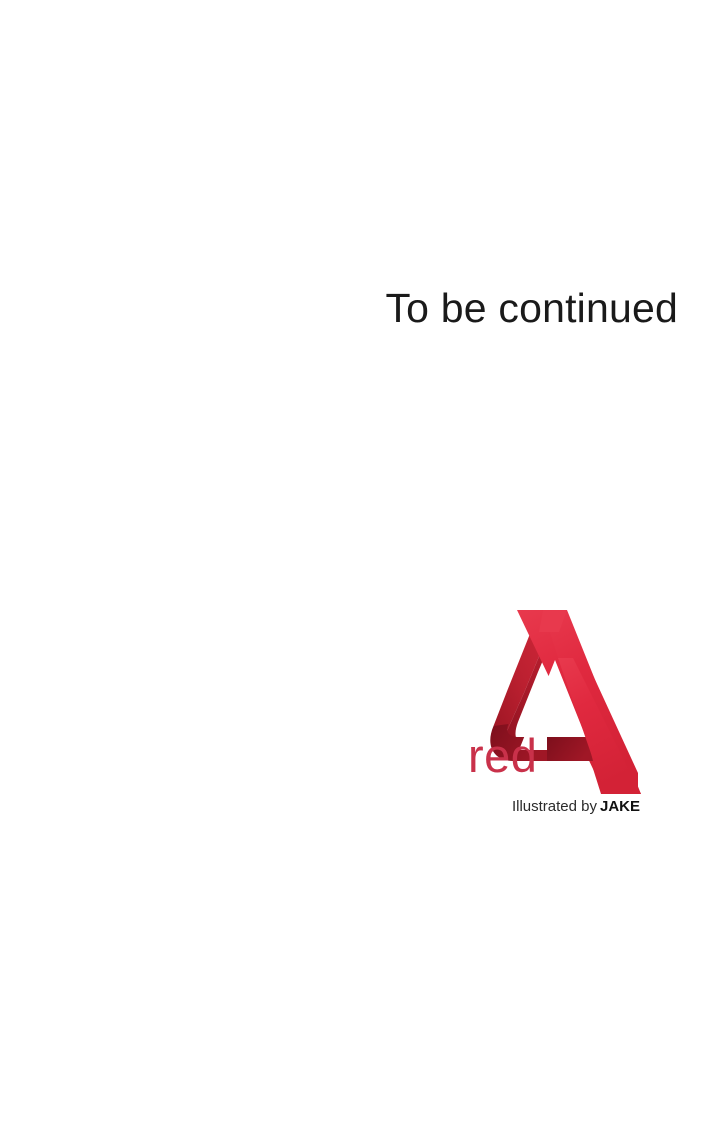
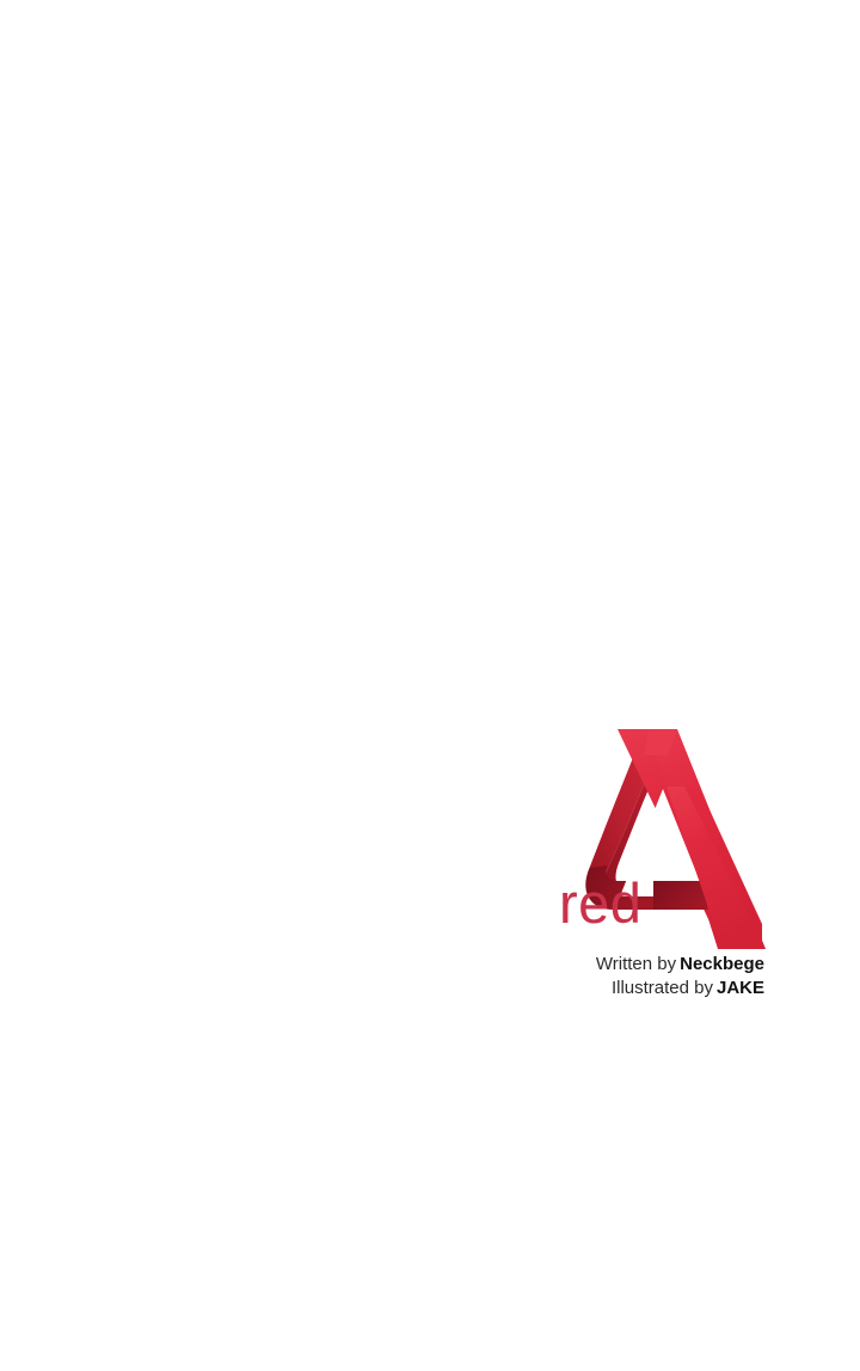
- To be continued
  red
+ Written by Neckbege
  Illustrated by JAKE
